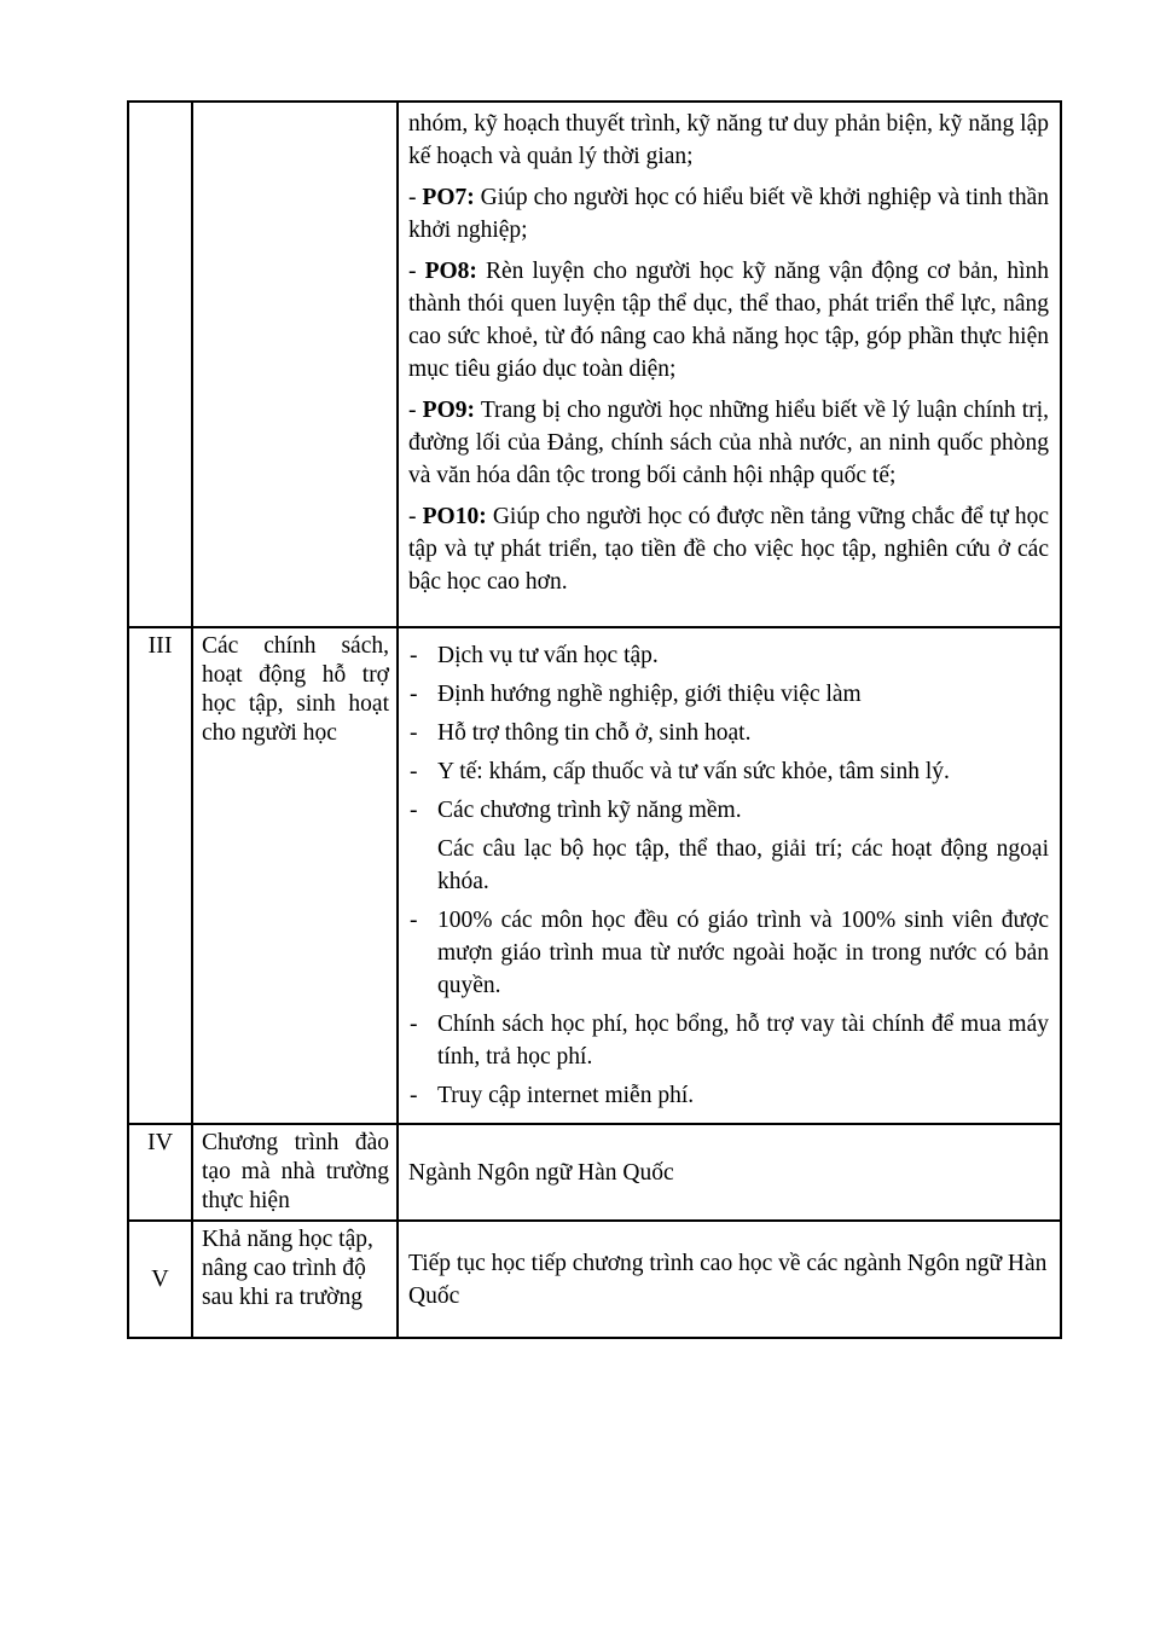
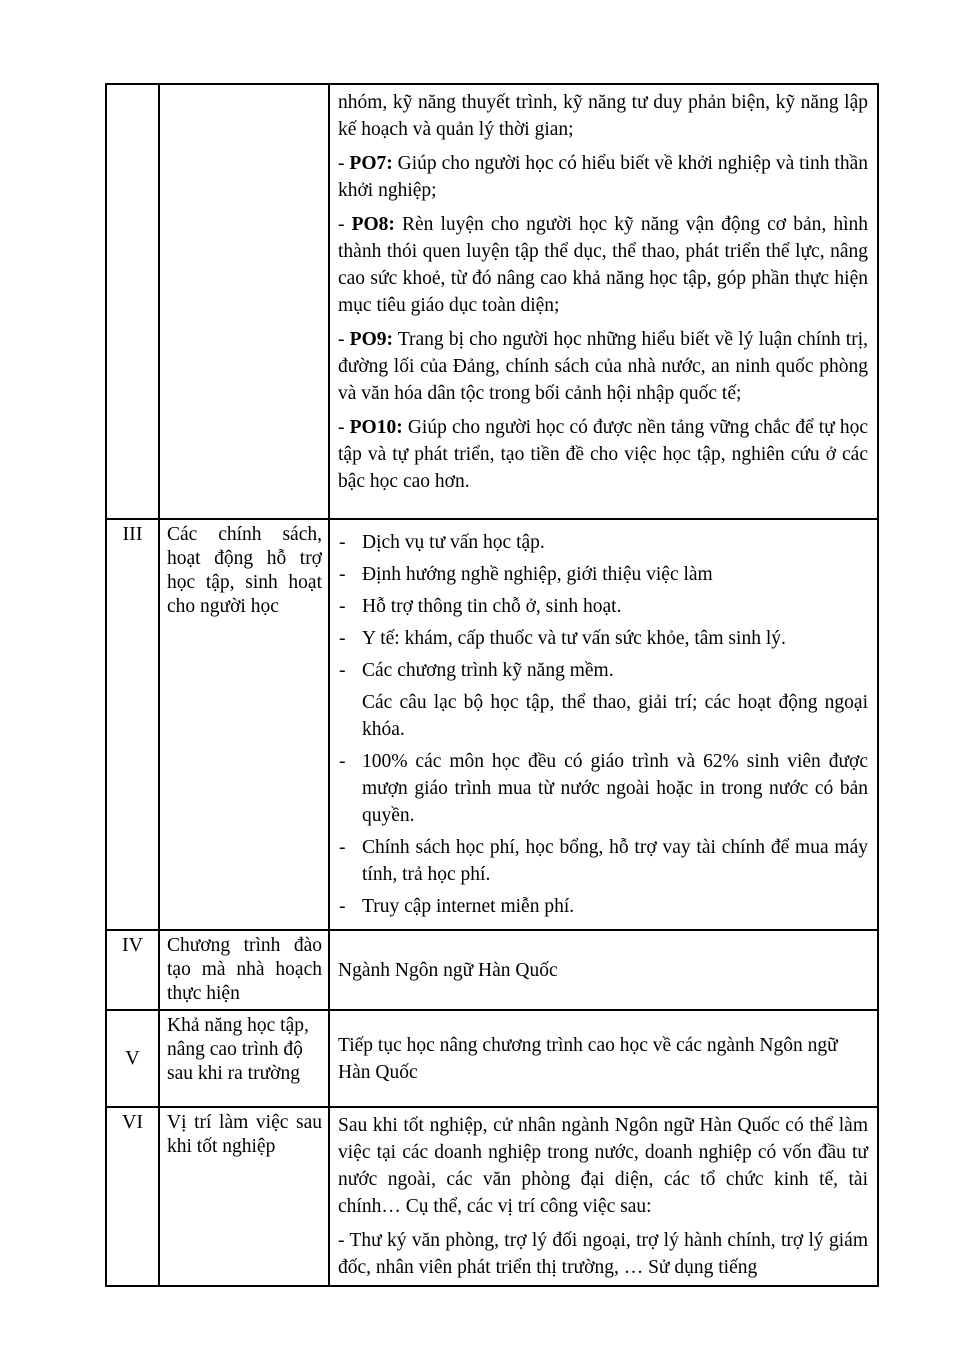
- 		nhóm, kỹ hoạch thuyết trình, kỹ năng tư duy phản biện, kỹ năng lập kế hoạch và quản lý thời gian; - PO7: Giúp cho người học có hiểu biết về khởi nghiệp và tinh thần khởi nghiệp; - PO8: Rèn luyện cho người học kỹ năng vận động cơ bản, hình thành thói quen luyện tập thể dục, thể thao, phát triển thể lực, nâng cao sức khoẻ, từ đó nâng cao khả năng học tập, góp phần thực hiện mục tiêu giáo dục toàn diện; - PO9: Trang bị cho người học những hiểu biết về lý luận chính trị, đường lối của Đảng, chính sách của nhà nước, an ninh quốc phòng và văn hóa dân tộc trong bối cảnh hội nhập quốc tế; - PO10: Giúp cho người học có được nền tảng vững chắc để tự học tập và tự phát triển, tạo tiền đề cho việc học tập, nghiên cứu ở các bậc học cao hơn.
+ 		nhóm, kỹ năng thuyết trình, kỹ năng tư duy phản biện, kỹ năng lập kế hoạch và quản lý thời gian; - PO7: Giúp cho người học có hiểu biết về khởi nghiệp và tinh thần khởi nghiệp; - PO8: Rèn luyện cho người học kỹ năng vận động cơ bản, hình thành thói quen luyện tập thể dục, thể thao, phát triển thể lực, nâng cao sức khoẻ, từ đó nâng cao khả năng học tập, góp phần thực hiện mục tiêu giáo dục toàn diện; - PO9: Trang bị cho người học những hiểu biết về lý luận chính trị, đường lối của Đảng, chính sách của nhà nước, an ninh quốc phòng và văn hóa dân tộc trong bối cảnh hội nhập quốc tế; - PO10: Giúp cho người học có được nền tảng vững chắc để tự học tập và tự phát triển, tạo tiền đề cho việc học tập, nghiên cứu ở các bậc học cao hơn.
- III	Các chính sách, hoạt động hỗ trợ học tập, sinh hoạt cho người học	- Dịch vụ tư vấn học tập. - Định hướng nghề nghiệp, giới thiệu việc làm - Hỗ trợ thông tin chỗ ở, sinh hoạt. - Y tế: khám, cấp thuốc và tư vấn sức khỏe, tâm sinh lý. - Các chương trình kỹ năng mềm. Các câu lạc bộ học tập, thể thao, giải trí; các hoạt động ngoại khóa. - 100% các môn học đều có giáo trình và 100% sinh viên được mượn giáo trình mua từ nước ngoài hoặc in trong nước có bản quyền. - Chính sách học phí, học bổng, hỗ trợ vay tài chính để mua máy tính, trả học phí. - Truy cập internet miễn phí.
+ III	Các chính sách, hoạt động hỗ trợ học tập, sinh hoạt cho người học	- Dịch vụ tư vấn học tập. - Định hướng nghề nghiệp, giới thiệu việc làm - Hỗ trợ thông tin chỗ ở, sinh hoạt. - Y tế: khám, cấp thuốc và tư vấn sức khỏe, tâm sinh lý. - Các chương trình kỹ năng mềm. Các câu lạc bộ học tập, thể thao, giải trí; các hoạt động ngoại khóa. - 100% các môn học đều có giáo trình và 62% sinh viên được mượn giáo trình mua từ nước ngoài hoặc in trong nước có bản quyền. - Chính sách học phí, học bổng, hỗ trợ vay tài chính để mua máy tính, trả học phí. - Truy cập internet miễn phí.
- IV	Chương trình đào tạo mà nhà trường thực hiện	Ngành Ngôn ngữ Hàn Quốc
+ IV	Chương trình đào tạo mà nhà hoạch thực hiện	Ngành Ngôn ngữ Hàn Quốc
- V	Khả năng học tập, nâng cao trình độ sau khi ra trường	Tiếp tục học tiếp chương trình cao học về các ngành Ngôn ngữ Hàn Quốc
+ V	Khả năng học tập, nâng cao trình độ sau khi ra trường	Tiếp tục học nâng chương trình cao học về các ngành Ngôn ngữ Hàn Quốc
+ VI	Vị trí làm việc sau khi tốt nghiệp	Sau khi tốt nghiệp, cử nhân ngành Ngôn ngữ Hàn Quốc có thể làm việc tại các doanh nghiệp trong nước, doanh nghiệp có vốn đầu tư nước ngoài, các văn phòng đại diện, các tổ chức kinh tế, tài chính… Cụ thể, các vị trí công việc sau: - Thư ký văn phòng, trợ lý đối ngoại, trợ lý hành chính, trợ lý giám đốc, nhân viên phát triển thị trường, … Sử dụng tiếng
